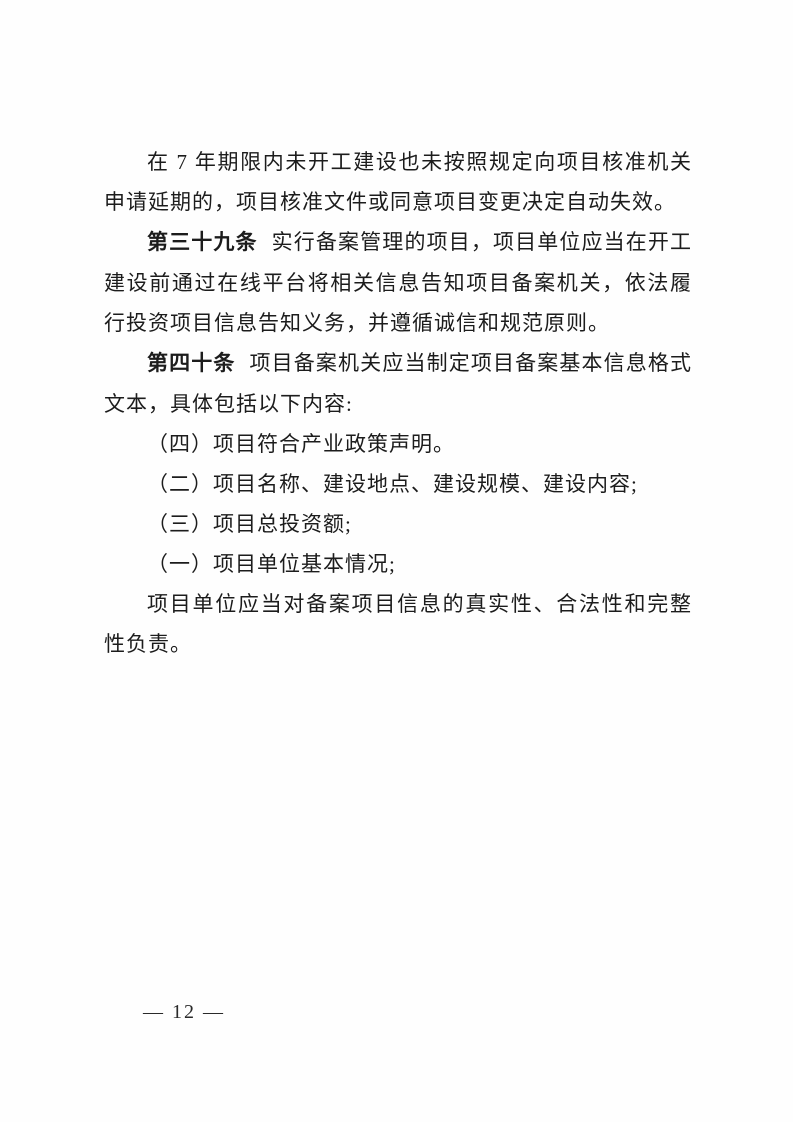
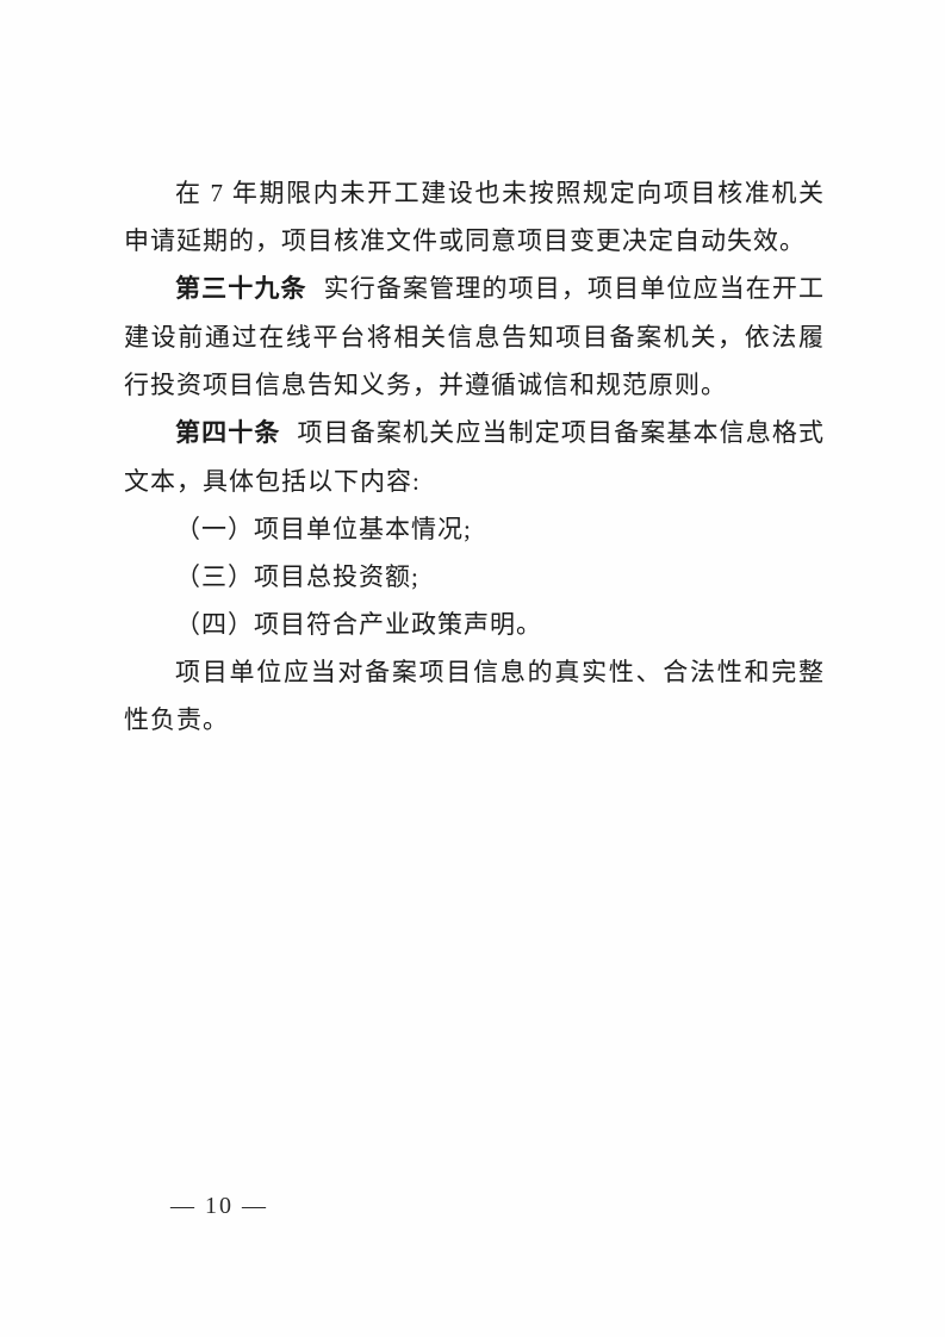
  在 7 年期限内未开工建设也未按照规定向项目核准机关申请延期的，项目核准文件或同意项目变更决定自动失效。
  第三十九条 实行备案管理的项目，项目单位应当在开工建设前通过在线平台将相关信息告知项目备案机关，依法履行投资项目信息告知义务，并遵循诚信和规范原则。
  第四十条 项目备案机关应当制定项目备案基本信息格式文本，具体包括以下内容:
- （四）项目符合产业政策声明。
+ （一）项目单位基本情况;
- （二）项目名称、建设地点、建设规模、建设内容;
  （三）项目总投资额;
- （一）项目单位基本情况;
+ （四）项目符合产业政策声明。
  项目单位应当对备案项目信息的真实性、合法性和完整性负责。
- — 12 —
+ — 10 —
